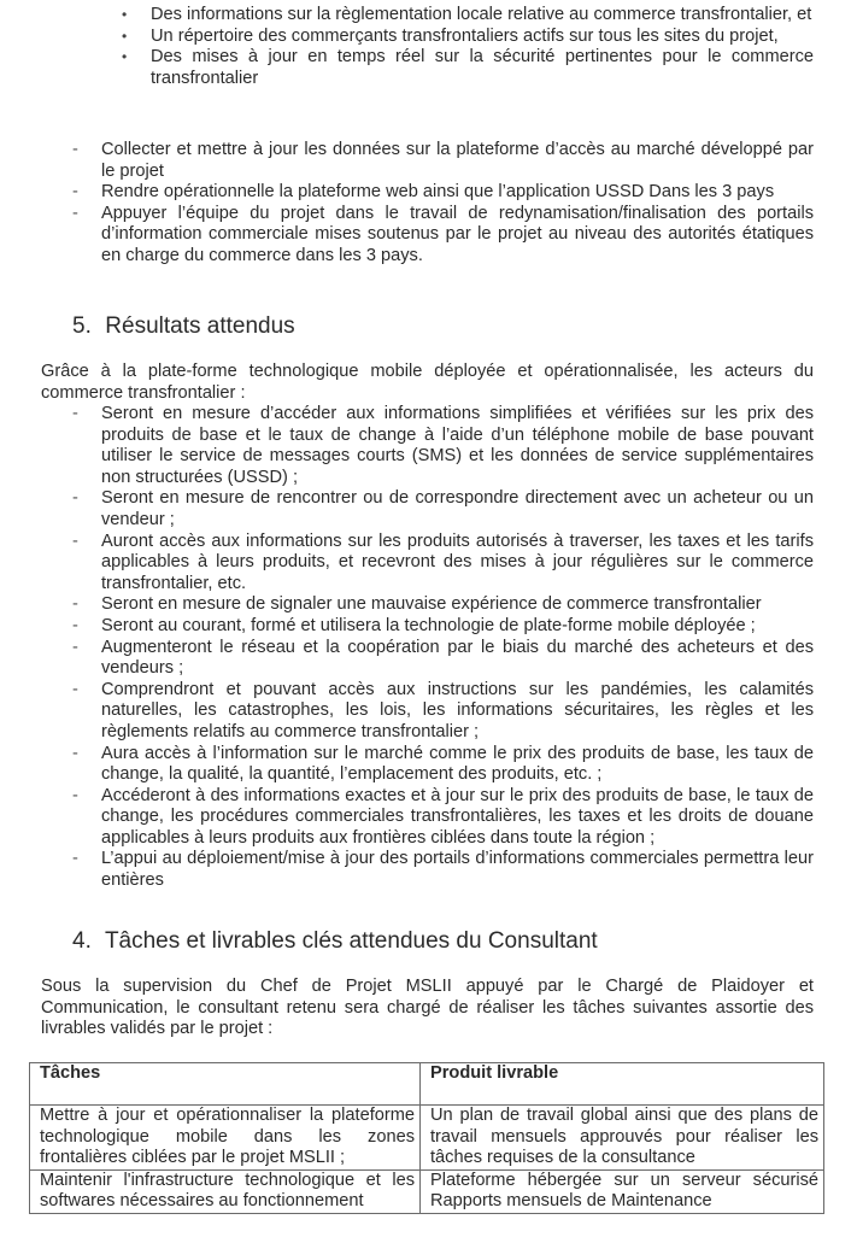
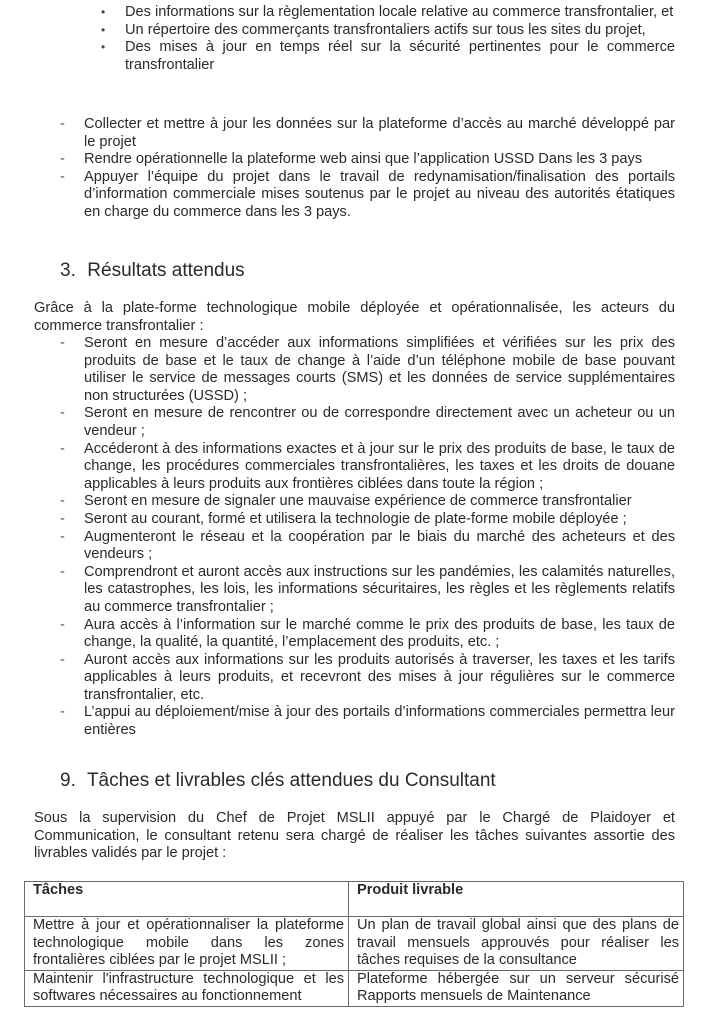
  •
  Des informations sur la règlementation locale relative au commerce transfrontalier, et
  •
  Un répertoire des commerçants transfrontaliers actifs sur tous les sites du projet,
  •
  Des mises à jour en temps réel sur la sécurité pertinentes pour le commerce transfrontalier
  -
  Collecter et mettre à jour les données sur la plateforme d’accès au marché développé par le projet
  -
  Rendre opérationnelle la plateforme web ainsi que l’application USSD Dans les 3 pays
  -
  Appuyer l’équipe du projet dans le travail de redynamisation/finalisation des portails d’information commerciale mises soutenus par le projet au niveau des autorités étatiques en charge du commerce dans les 3 pays.
- 5. Résultats attendus
+ 3. Résultats attendus
  Grâce à la plate-forme technologique mobile déployée et opérationnalisée, les acteurs du commerce transfrontalier :
  -
  Seront en mesure d’accéder aux informations simplifiées et vérifiées sur les prix des produits de base et le taux de change à l’aide d’un téléphone mobile de base pouvant utiliser le service de messages courts (SMS) et les données de service supplémentaires non structurées (USSD) ;
  -
  Seront en mesure de rencontrer ou de correspondre directement avec un acheteur ou un vendeur ;
  -
- Auront accès aux informations sur les produits autorisés à traverser, les taxes et les tarifs applicables à leurs produits, et recevront des mises à jour régulières sur le commerce transfrontalier, etc.
+ Accéderont à des informations exactes et à jour sur le prix des produits de base, le taux de change, les procédures commerciales transfrontalières, les taxes et les droits de douane applicables à leurs produits aux frontières ciblées dans toute la région ;
  -
  Seront en mesure de signaler une mauvaise expérience de commerce transfrontalier
  -
  Seront au courant, formé et utilisera la technologie de plate-forme mobile déployée ;
  -
  Augmenteront le réseau et la coopération par le biais du marché des acheteurs et des vendeurs ;
  -
- Comprendront et pouvant accès aux instructions sur les pandémies, les calamités naturelles, les catastrophes, les lois, les informations sécuritaires, les règles et les règlements relatifs au commerce transfrontalier ;
+ Comprendront et auront accès aux instructions sur les pandémies, les calamités naturelles, les catastrophes, les lois, les informations sécuritaires, les règles et les règlements relatifs au commerce transfrontalier ;
  -
  Aura accès à l’information sur le marché comme le prix des produits de base, les taux de change, la qualité, la quantité, l’emplacement des produits, etc. ;
  -
- Accéderont à des informations exactes et à jour sur le prix des produits de base, le taux de change, les procédures commerciales transfrontalières, les taxes et les droits de douane applicables à leurs produits aux frontières ciblées dans toute la région ;
+ Auront accès aux informations sur les produits autorisés à traverser, les taxes et les tarifs applicables à leurs produits, et recevront des mises à jour régulières sur le commerce transfrontalier, etc.
  -
  L’appui au déploiement/mise à jour des portails d’informations commerciales permettra leur entières
- 4. Tâches et livrables clés attendues du Consultant
+ 9. Tâches et livrables clés attendues du Consultant
  Sous la supervision du Chef de Projet MSLII appuyé par le Chargé de Plaidoyer et Communication, le consultant retenu sera chargé de réaliser les tâches suivantes assortie des livrables validés par le projet :
  Tâches	Produit livrable
  Mettre à jour et opérationnaliser la plateforme technologique mobile dans les zones frontalières ciblées par le projet MSLII ;	Un plan de travail global ainsi que des plans de travail mensuels approuvés pour réaliser les tâches requises de la consultance
  Maintenir l'infrastructure technologique et les softwares nécessaires au fonctionnement	Plateforme hébergée sur un serveur sécurisé Rapports mensuels de Maintenance
